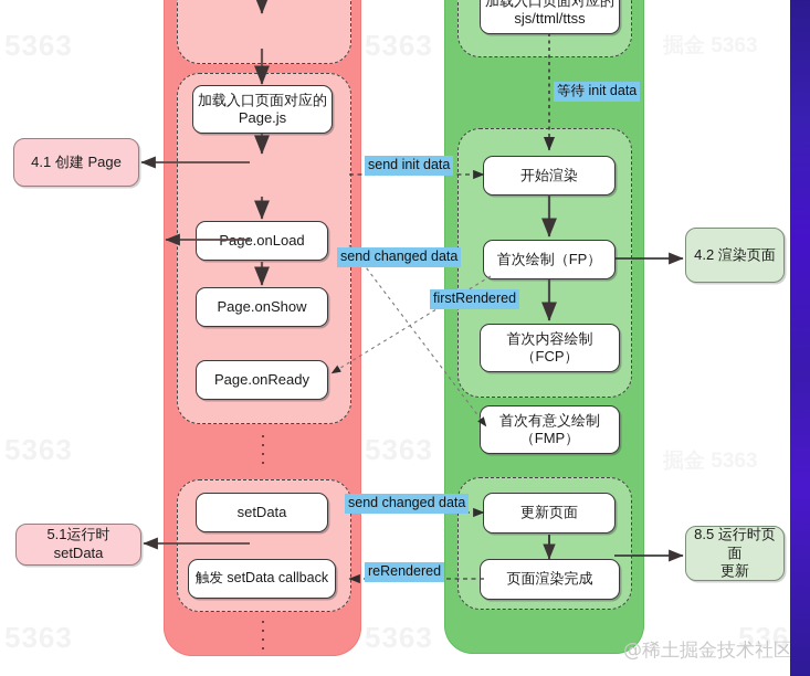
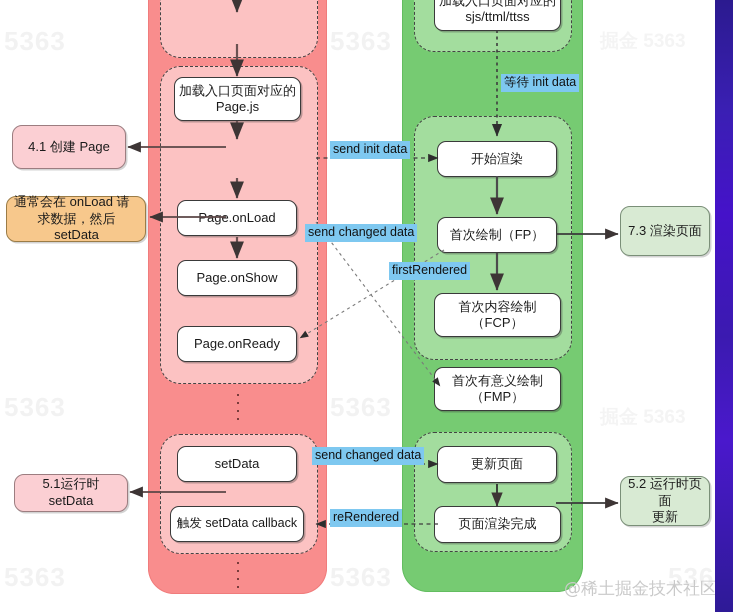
  536
  加载入口页面对应的
  Page.js
  Page.onShow
  Page.onReady
  setData
  触发 setData callback
  加载入口页面对应的
  sjs/ttml/ttss
  开始渲染
  首次绘制（FP）
  首次内容绘制
  （FCP）
  首次有意义绘制
  （FMP）
  更新页面
  页面渲染完成
  4.1 创建 Page
+ 通常会在 onLoad 请
+ 求数据，然后 setData
  5.1运行时 setData
- 4.2 渲染页面
+ 7.3 渲染页面
- 8.5 运行时页面
+ 5.2 运行时页面
  更新
  等待 init data
  send init data
  send changed data
  firstRendered
  send changed data
  reRendered
  @稀土掘金技术社区
